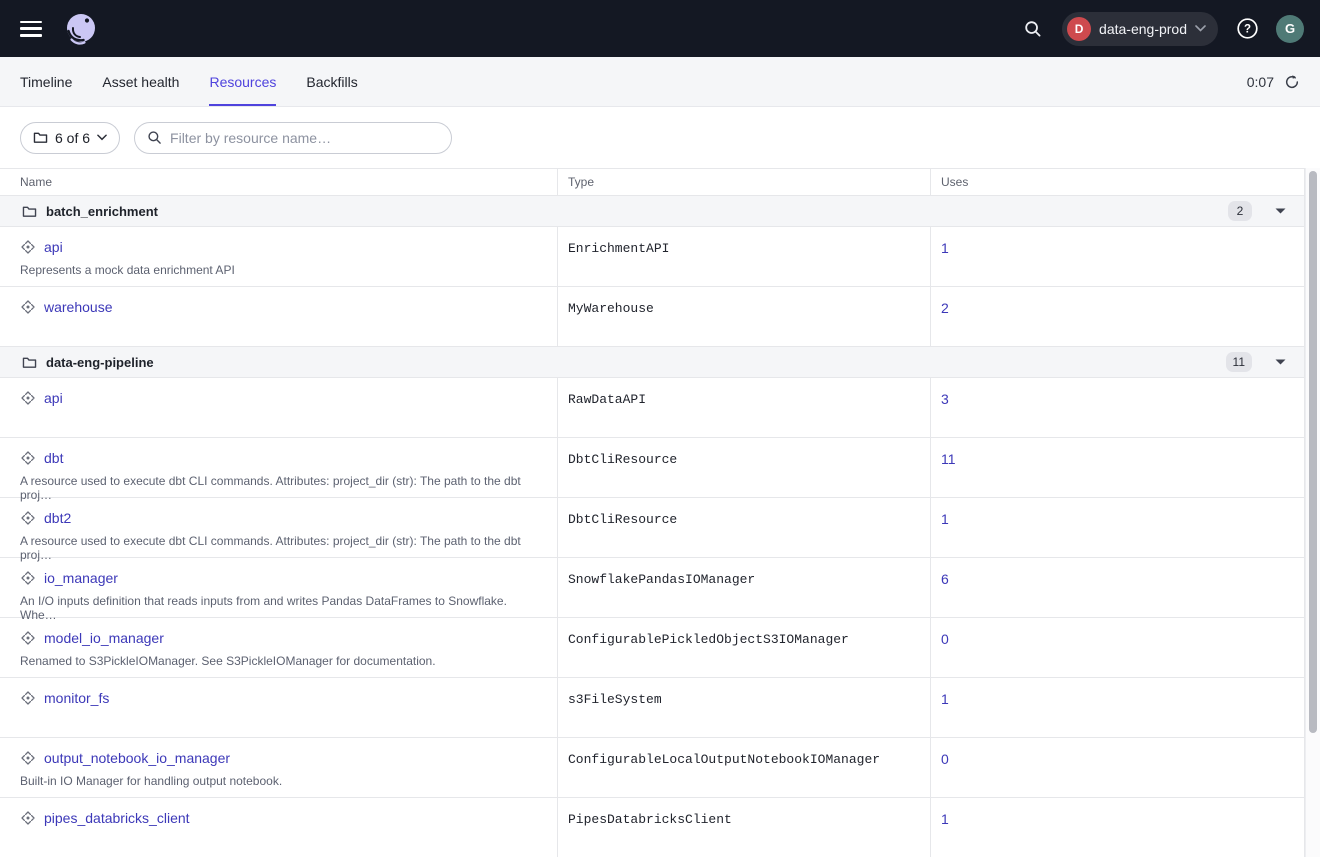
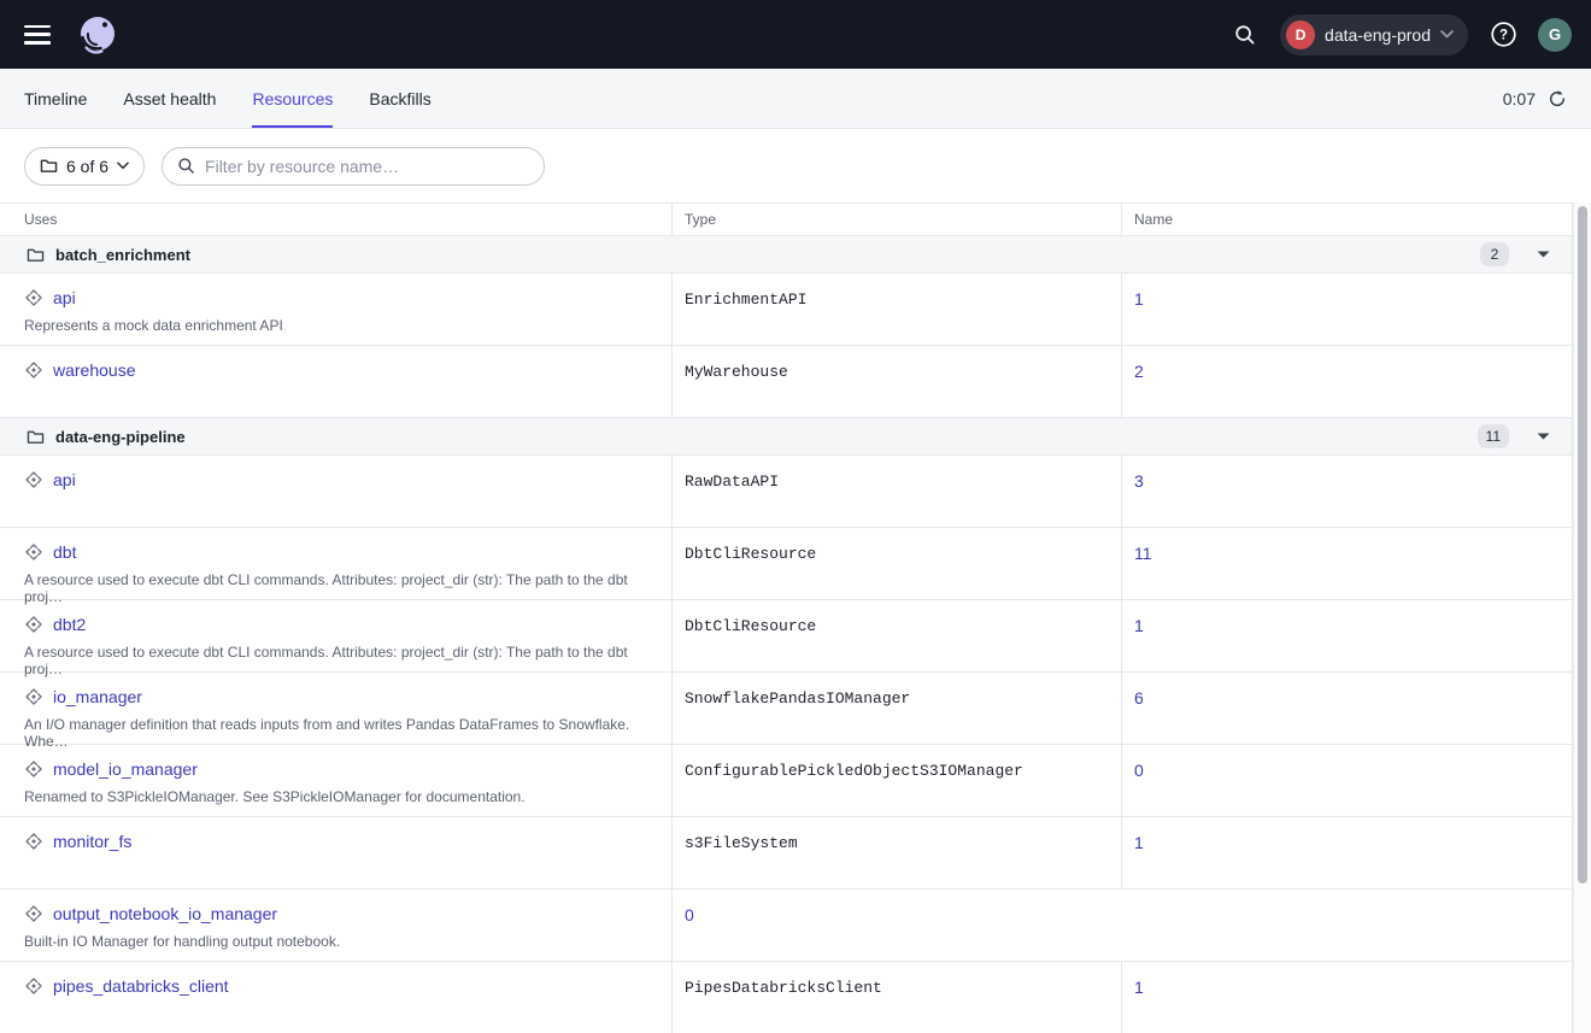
  D
  data-eng-prod
  ?
  G
  Timeline
  Asset health
  Resources
  Backfills
  0:07
  6 of 6
  Filter by resource name…
- Name
+ Uses
  Type
- Uses
+ Name
  batch_enrichment
  2
  api
  Represents a mock data enrichment API
  EnrichmentAPI
  1
  warehouse
  MyWarehouse
  2
  data-eng-pipeline
  11
  api
  RawDataAPI
  3
  dbt
  A resource used to execute dbt CLI commands. Attributes: project_dir (str): The path to the dbt proj…
  DbtCliResource
  11
  dbt2
  A resource used to execute dbt CLI commands. Attributes: project_dir (str): The path to the dbt proj…
  DbtCliResource
  1
  io_manager
- An I/O inputs definition that reads inputs from and writes Pandas DataFrames to Snowflake. Whe…
+ An I/O manager definition that reads inputs from and writes Pandas DataFrames to Snowflake. Whe…
  SnowflakePandasIOManager
  6
  model_io_manager
  Renamed to S3PickleIOManager. See S3PickleIOManager for documentation.
  ConfigurablePickledObjectS3IOManager
  0
  monitor_fs
  s3FileSystem
  1
  output_notebook_io_manager
  Built-in IO Manager for handling output notebook.
- ConfigurableLocalOutputNotebookIOManager
  0
  pipes_databricks_client
  PipesDatabricksClient
  1
